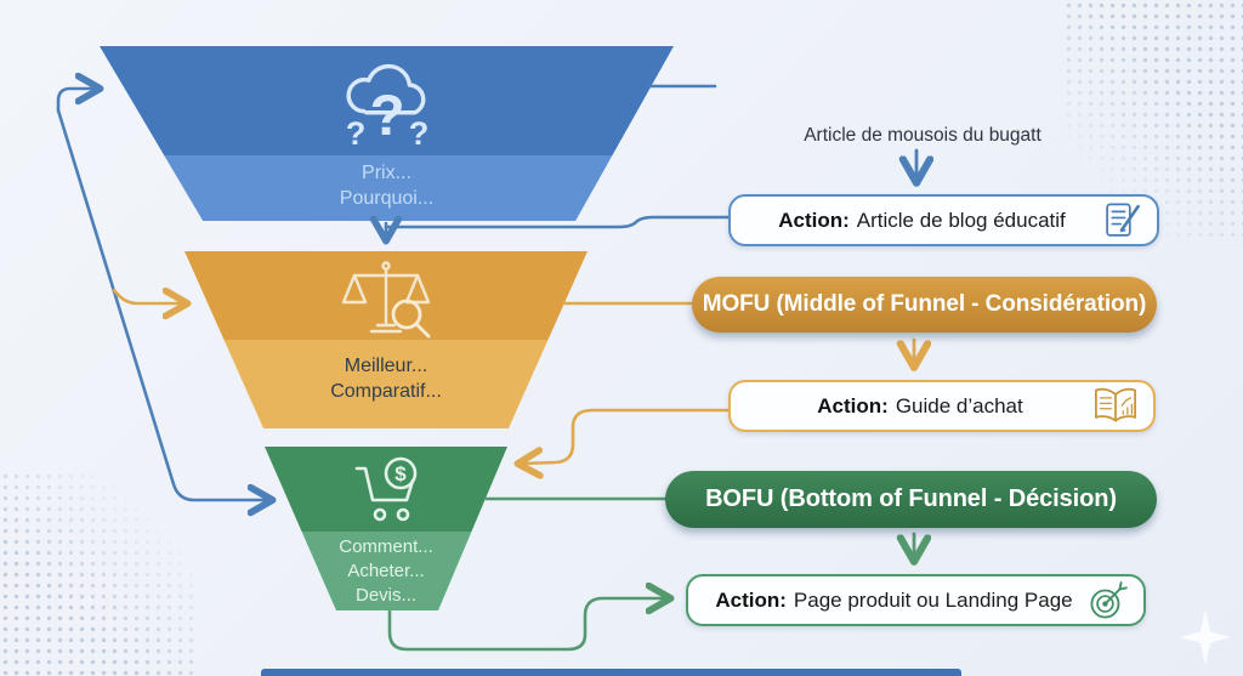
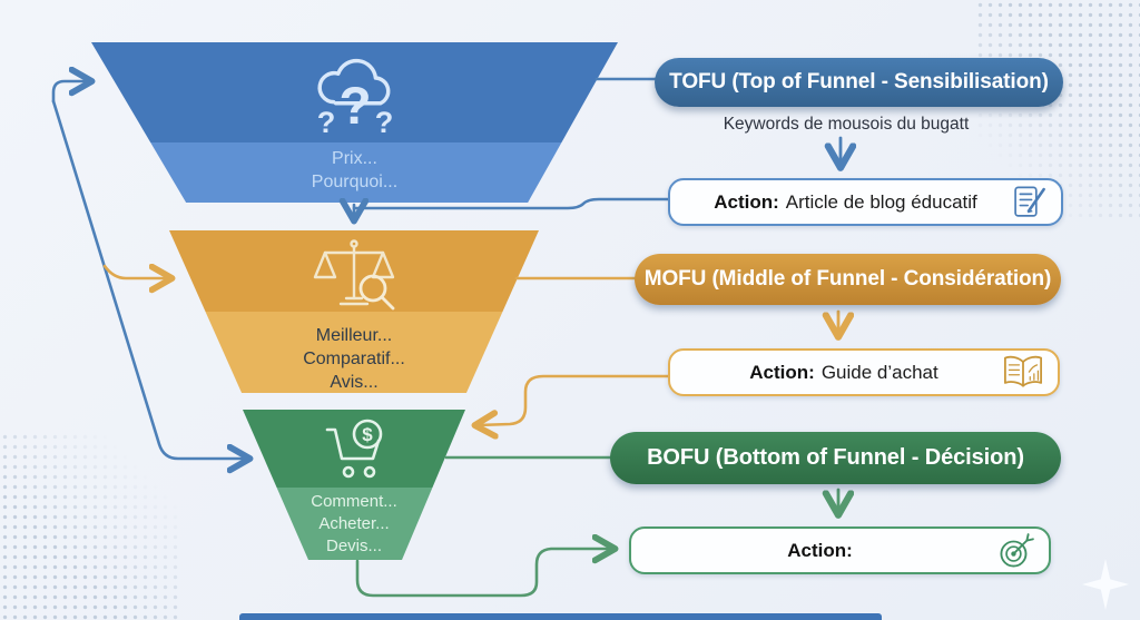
  ?
  ?
  ?
  Prix...
  Pourquoi...
  Meilleur...
  Comparatif...
+ Avis...
  $
  Comment...
  Acheter...
  Devis...
+ TOFU (Top of Funnel - Sensibilisation)
  MOFU (Middle of Funnel - Considération)
  BOFU (Bottom of Funnel - Décision)
- Article de mousois du bugatt
+ Keywords de mousois du bugatt
  Action:
  Article de blog éducatif
  Action:
  Guide d’achat
  Action:
- Page produit ou Landing Page
